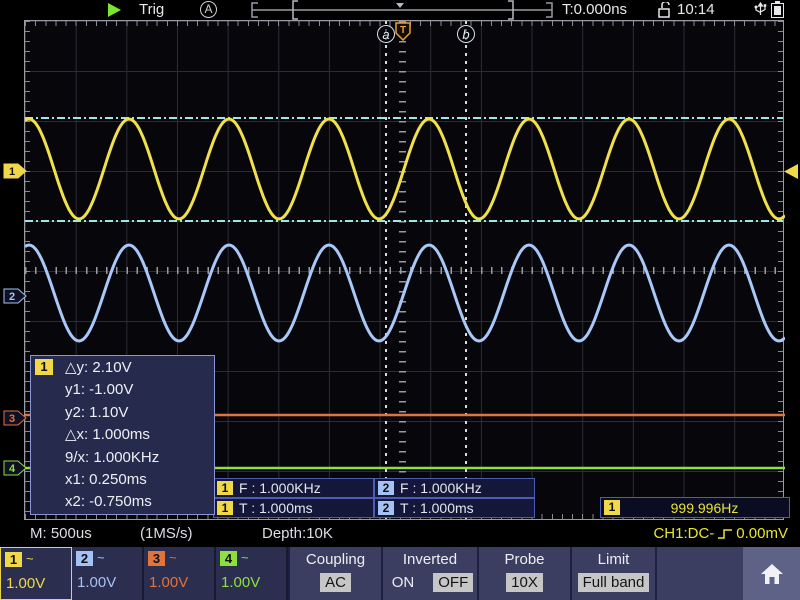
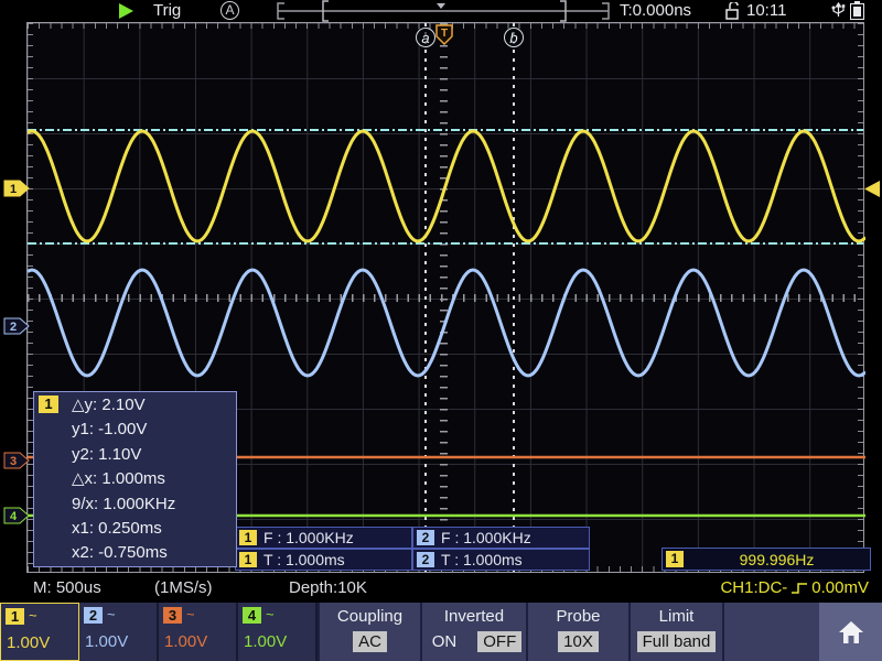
  Trig
  A
  T:0.000ns
- 10:14
+ 10:11
  a
  b
  T
  1
  2
  3
  4
  1
  △y: 2.10V
  y1: -1.00V
  y2: 1.10V
  △x: 1.000ms
  9/x: 1.000KHz
  x1: 0.250ms
  x2: -0.750ms
  1
  F : 1.000KHz
  2
  F : 1.000KHz
  1
  T : 1.000ms
  2
  T : 1.000ms
  1
  999.996Hz
  M: 500us
  (1MS/s)
  Depth:10K
  CH1:DC-
  0.00mV
  1 ~
  1.00V
  2 ~
  1.00V
  3 ~
  1.00V
  4 ~
  1.00V
  Coupling
  AC
  Inverted
  ON
  OFF
  Probe
  10X
  Limit
  Full band
